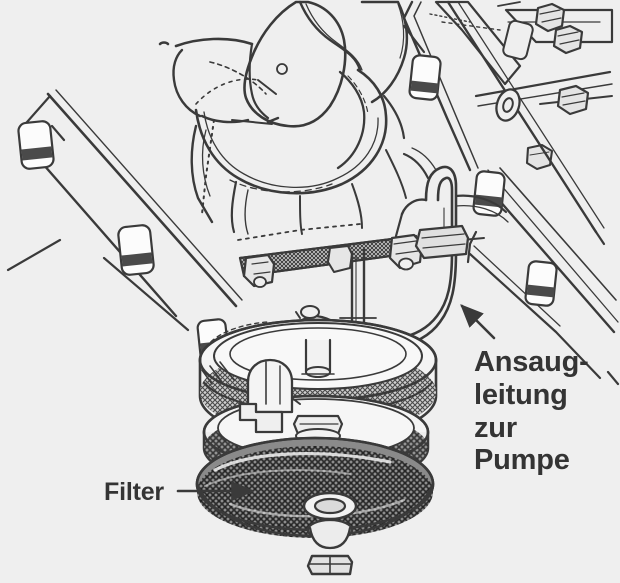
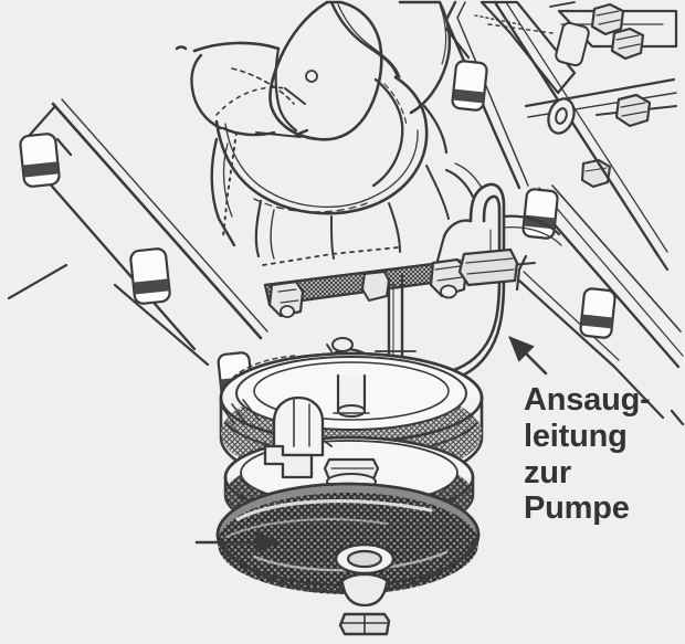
  Ansaug-
  leitung
  zur
  Pumpe
- Filter
